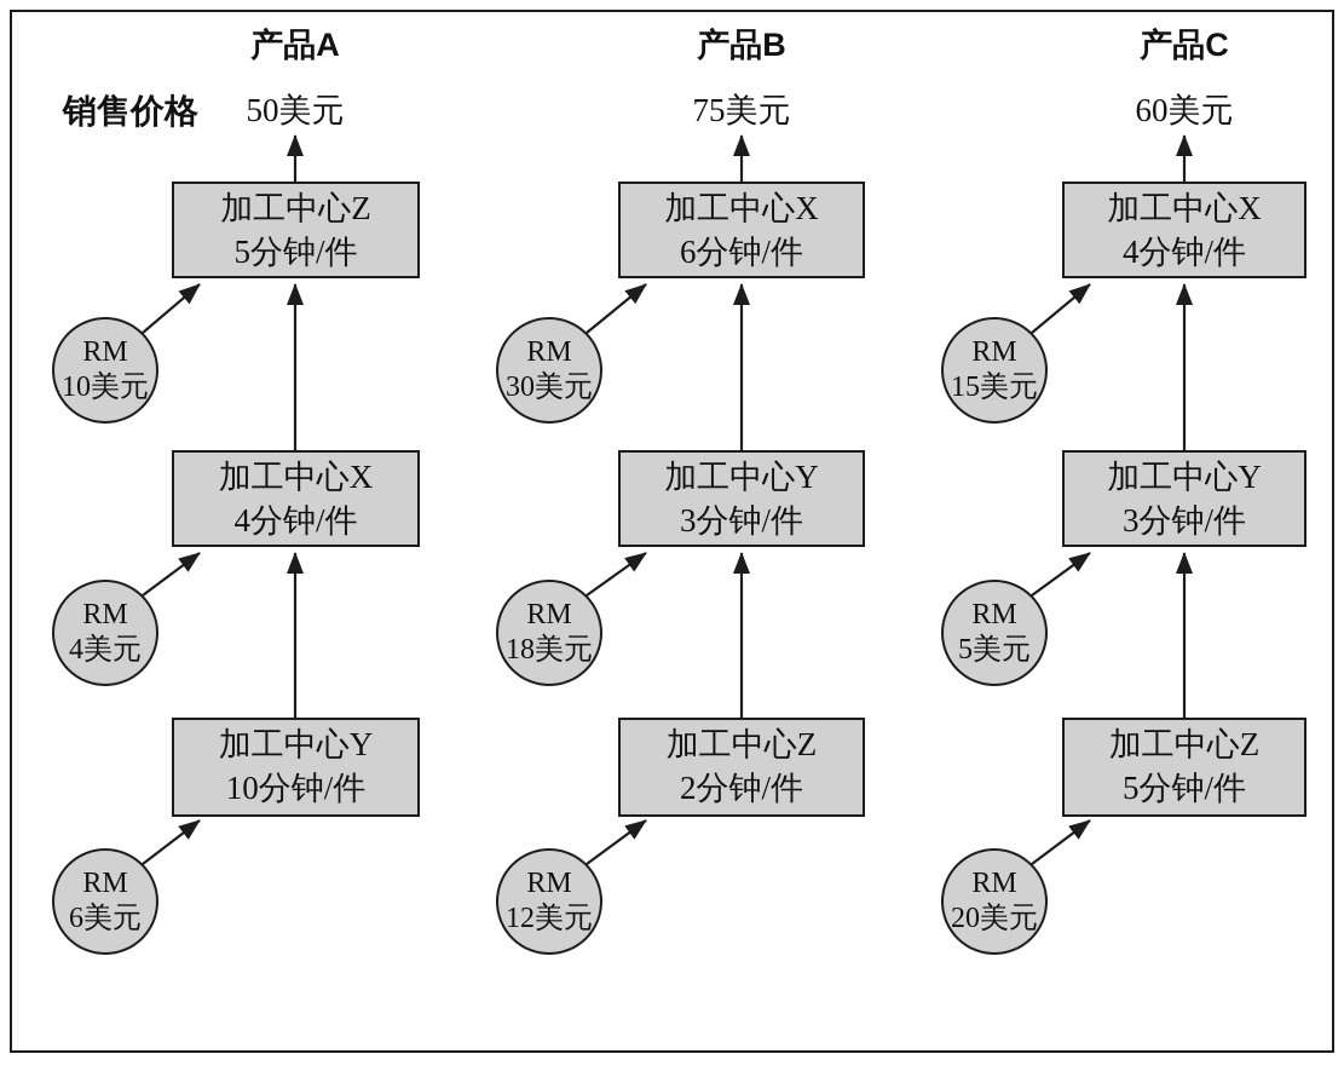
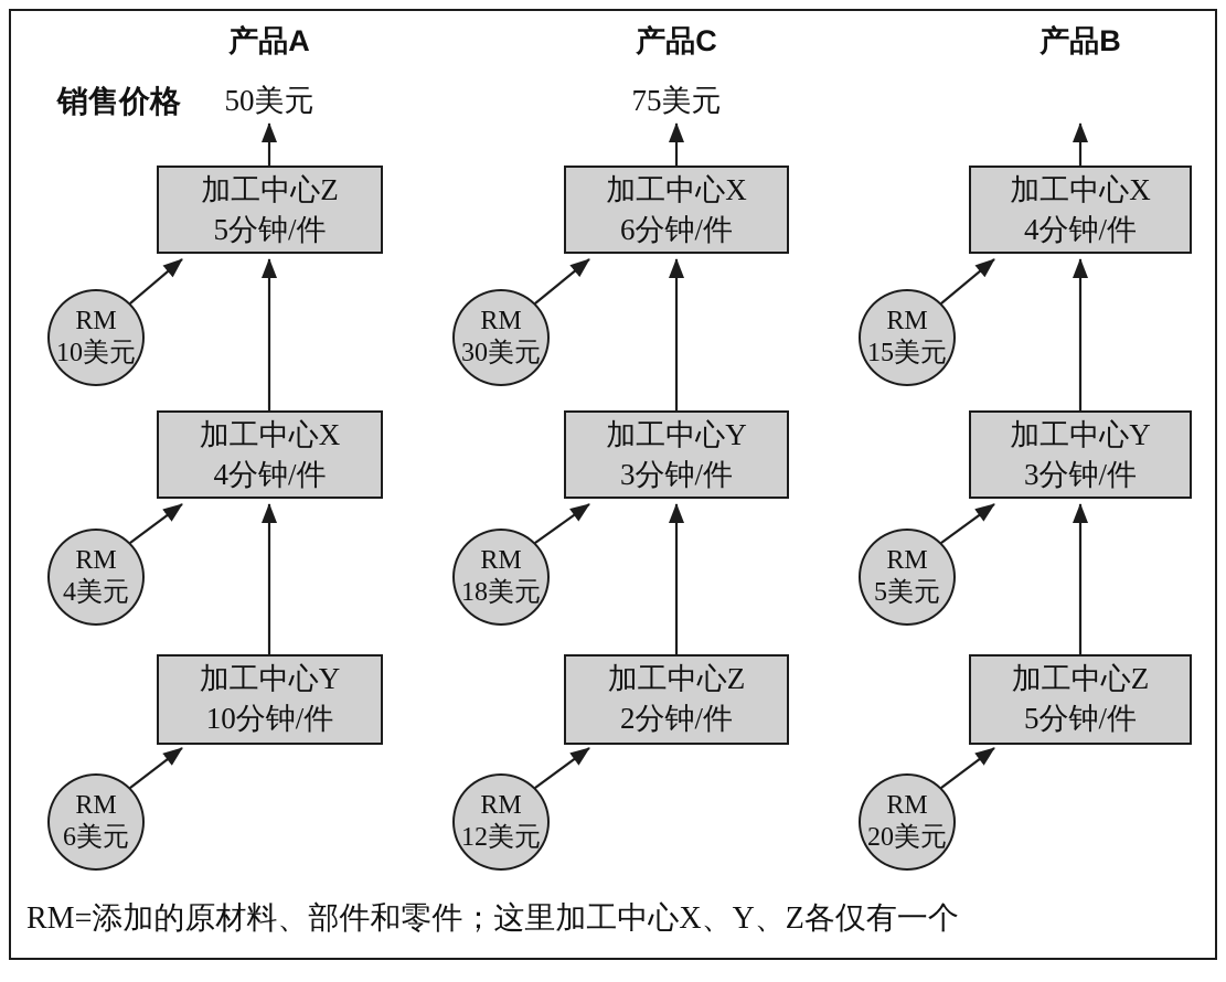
  销售价格
  产品A
  50美元
  加工中心Z
  5分钟/件
  RM
  10美元
  加工中心X
  4分钟/件
  RM
  4美元
  加工中心Y
  10分钟/件
  RM
  6美元
- 产品B
+ 产品C
  75美元
  加工中心X
  6分钟/件
  RM
  30美元
  加工中心Y
  3分钟/件
  RM
  18美元
  加工中心Z
  2分钟/件
  RM
  12美元
- 产品C
+ 产品B
- 60美元
  加工中心X
  4分钟/件
  RM
  15美元
  加工中心Y
  3分钟/件
  RM
  5美元
  加工中心Z
  5分钟/件
  RM
  20美元
+ RM=添加的原材料、部件和零件；这里加工中心X、Y、Z各仅有一个
